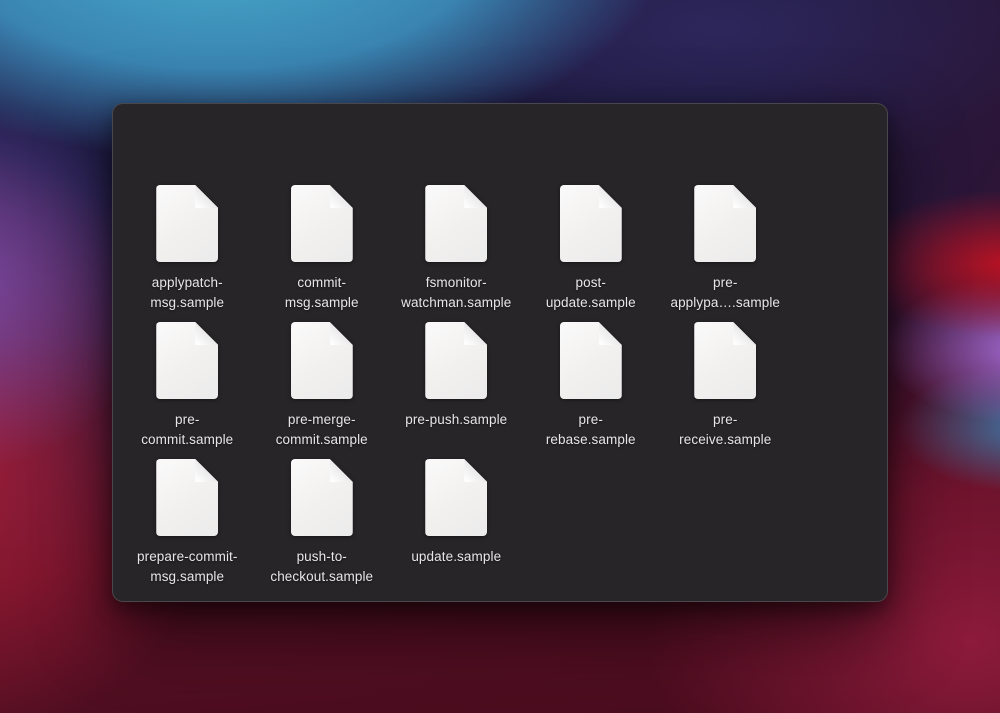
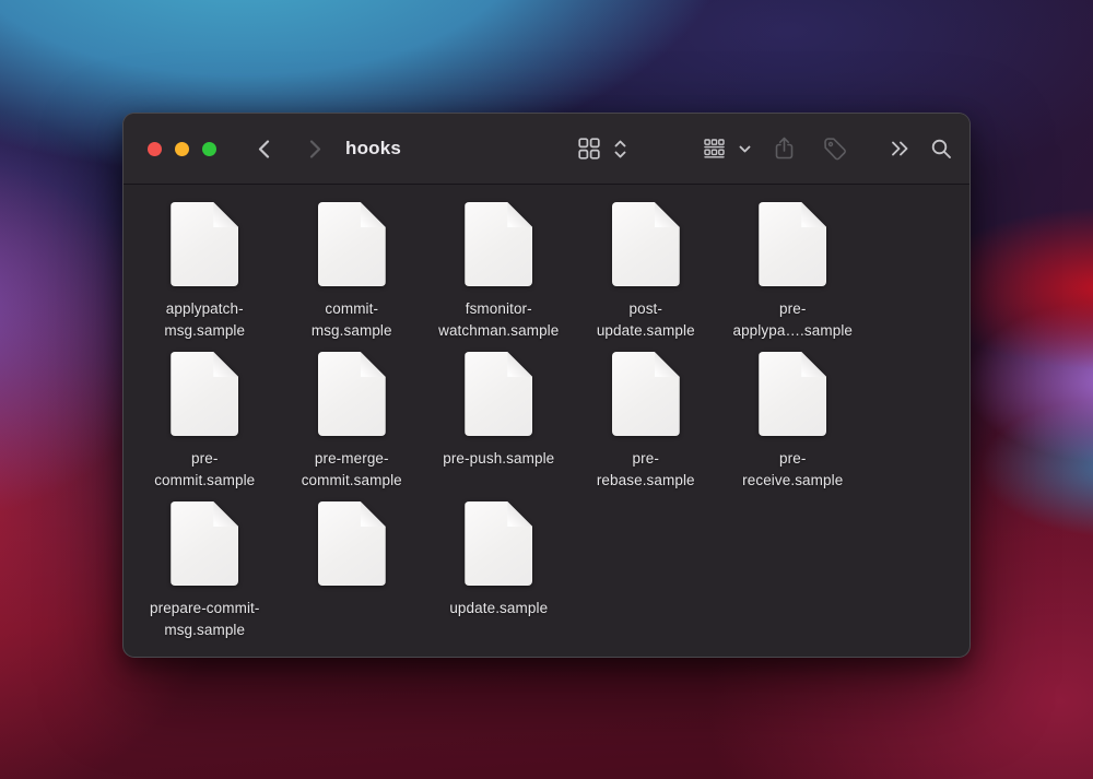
+ hooks
  applypatch-
  msg.sample
  commit-
  msg.sample
  fsmonitor-
  watchman.sample
  post-
  update.sample
  pre-
  applypa….sample
  pre-
  commit.sample
  pre-merge-
  commit.sample
  pre-push.sample
  pre-
  rebase.sample
  pre-
  receive.sample
  prepare-commit-
  msg.sample
- push-to-
- checkout.sample
  update.sample
